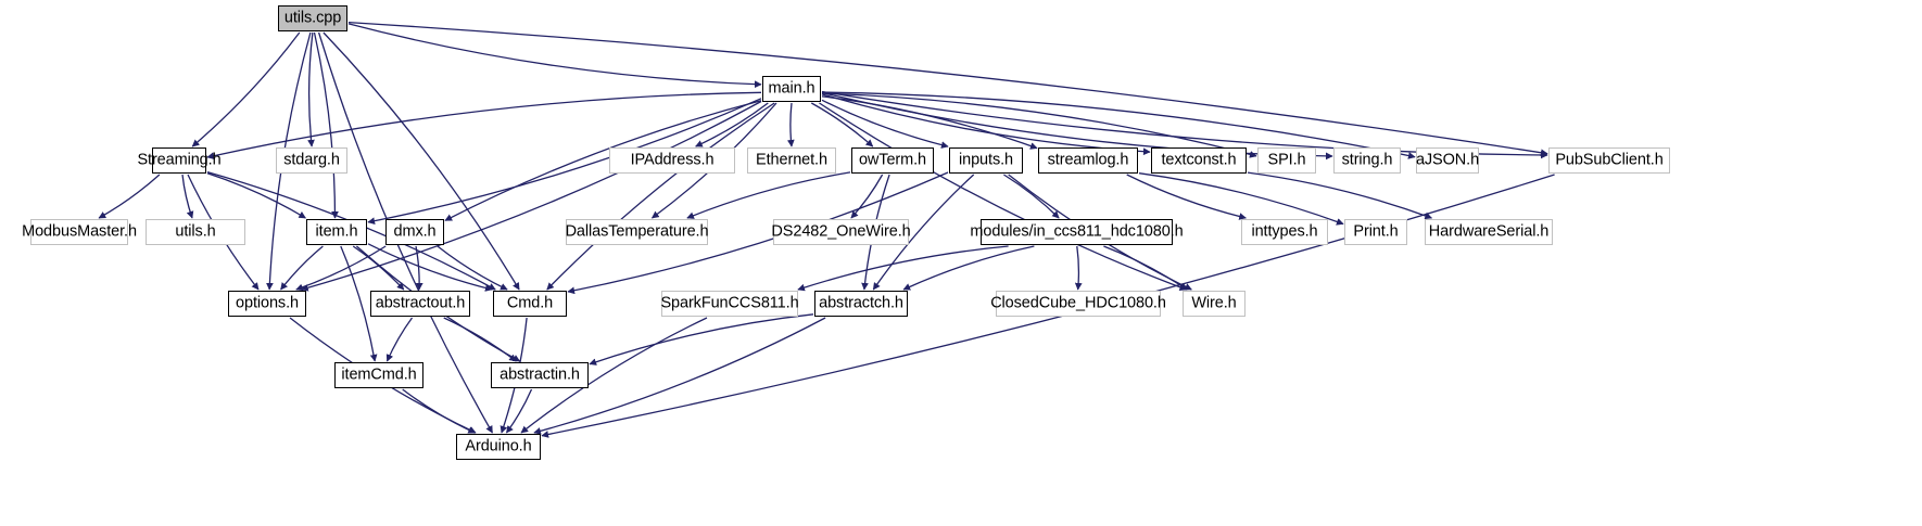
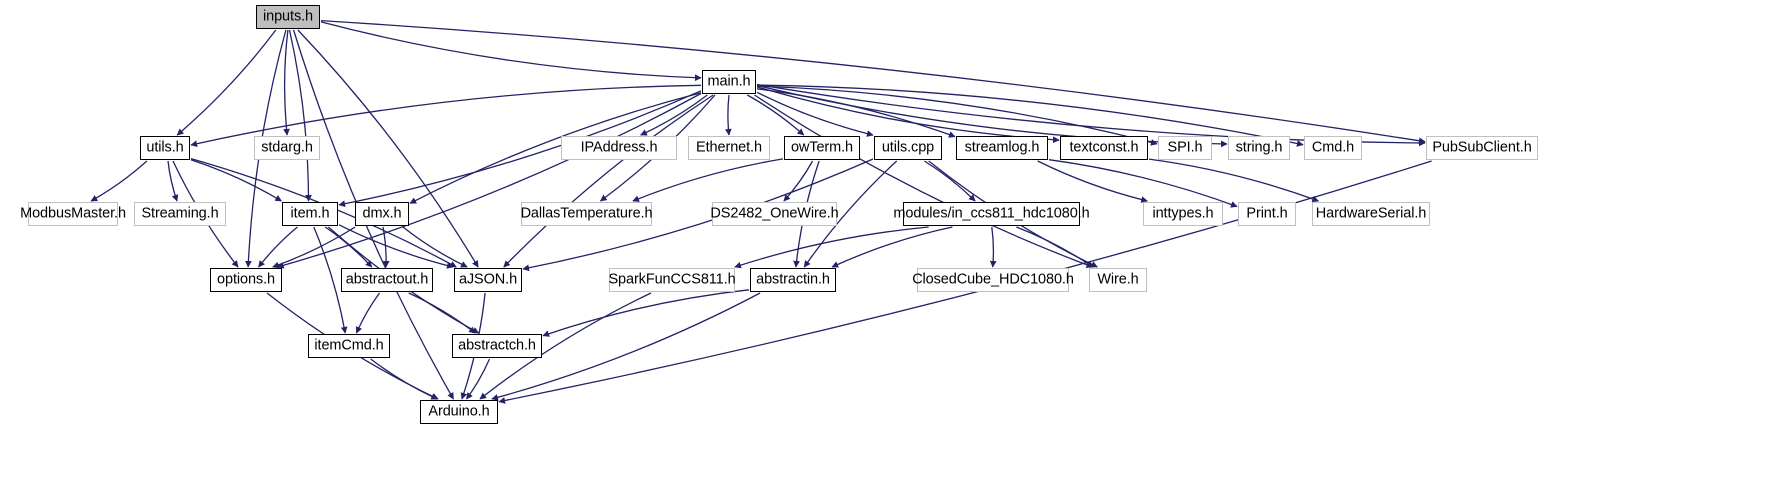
- utils.cpp
+ inputs.h
  main.h
- Streaming.h
+ utils.h
  stdarg.h
  IPAddress.h
  Ethernet.h
  owTerm.h
- inputs.h
+ utils.cpp
  streamlog.h
  textconst.h
  SPI.h
  string.h
- aJSON.h
+ Cmd.h
  PubSubClient.h
  ModbusMaster.h
- utils.h
+ Streaming.h
  item.h
  dmx.h
  DallasTemperature.h
  DS2482_OneWire.h
  modules/in_ccs811_hdc1080.h
  inttypes.h
  Print.h
  HardwareSerial.h
  options.h
  abstractout.h
- Cmd.h
+ aJSON.h
  SparkFunCCS811.h
- abstractch.h
+ abstractin.h
  ClosedCube_HDC1080.h
  Wire.h
  itemCmd.h
- abstractin.h
+ abstractch.h
  Arduino.h
